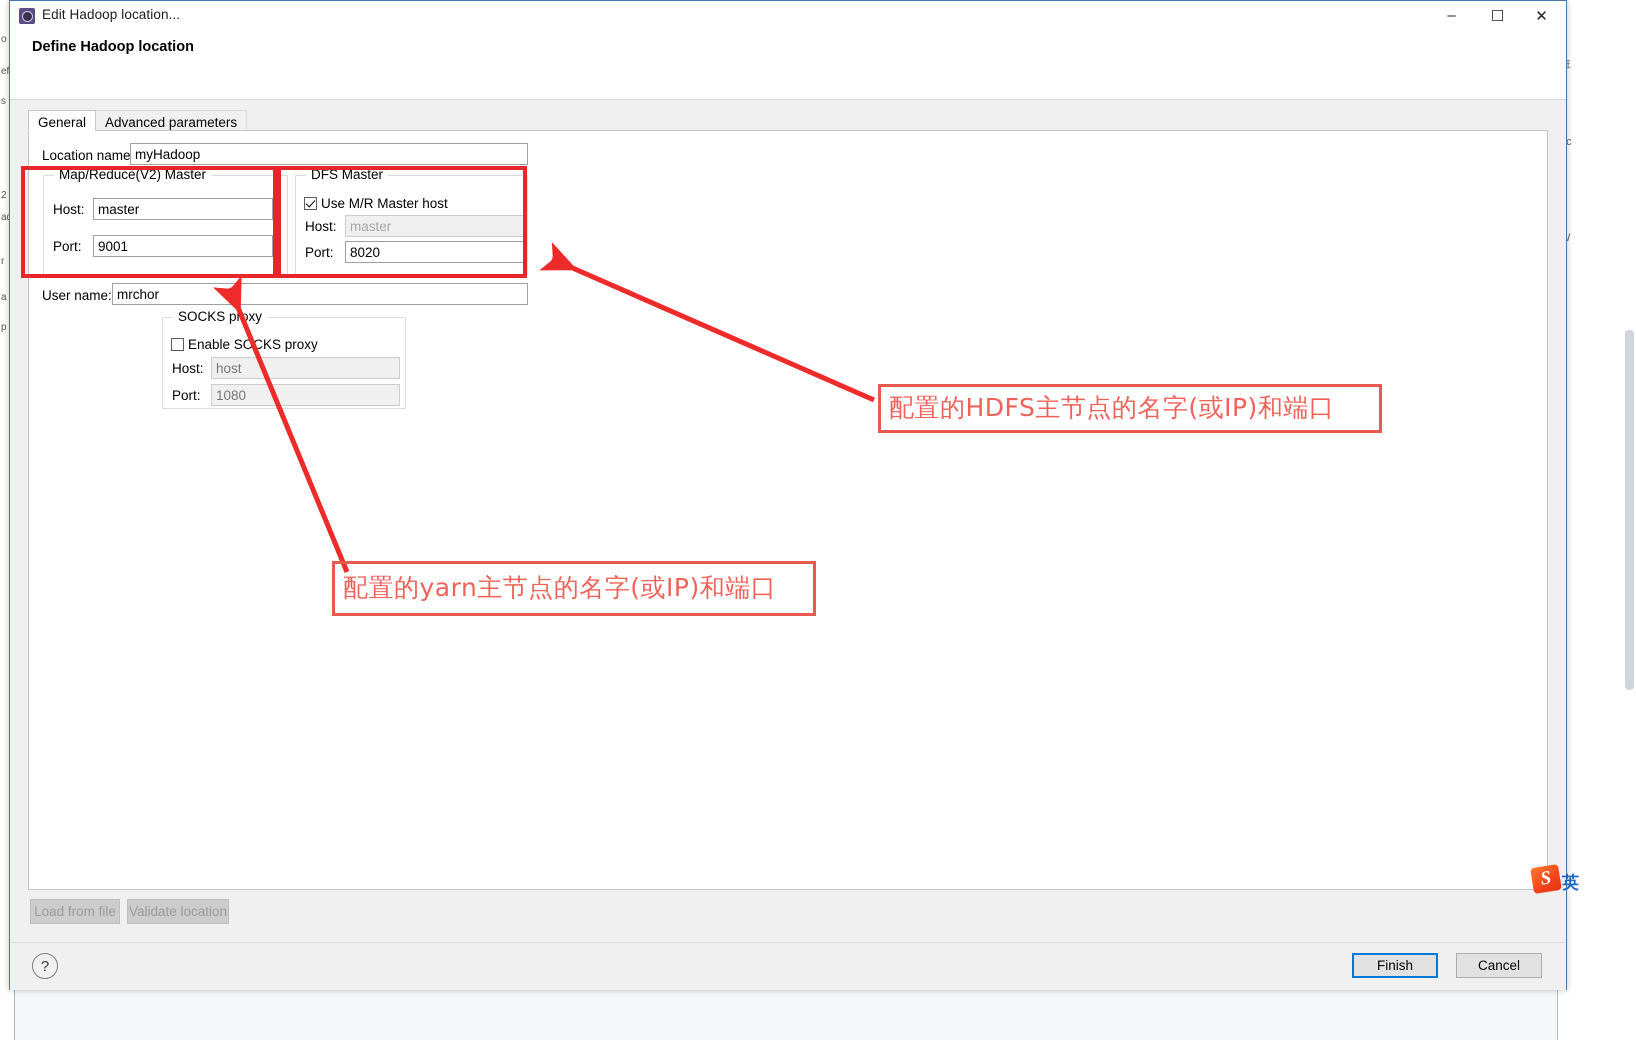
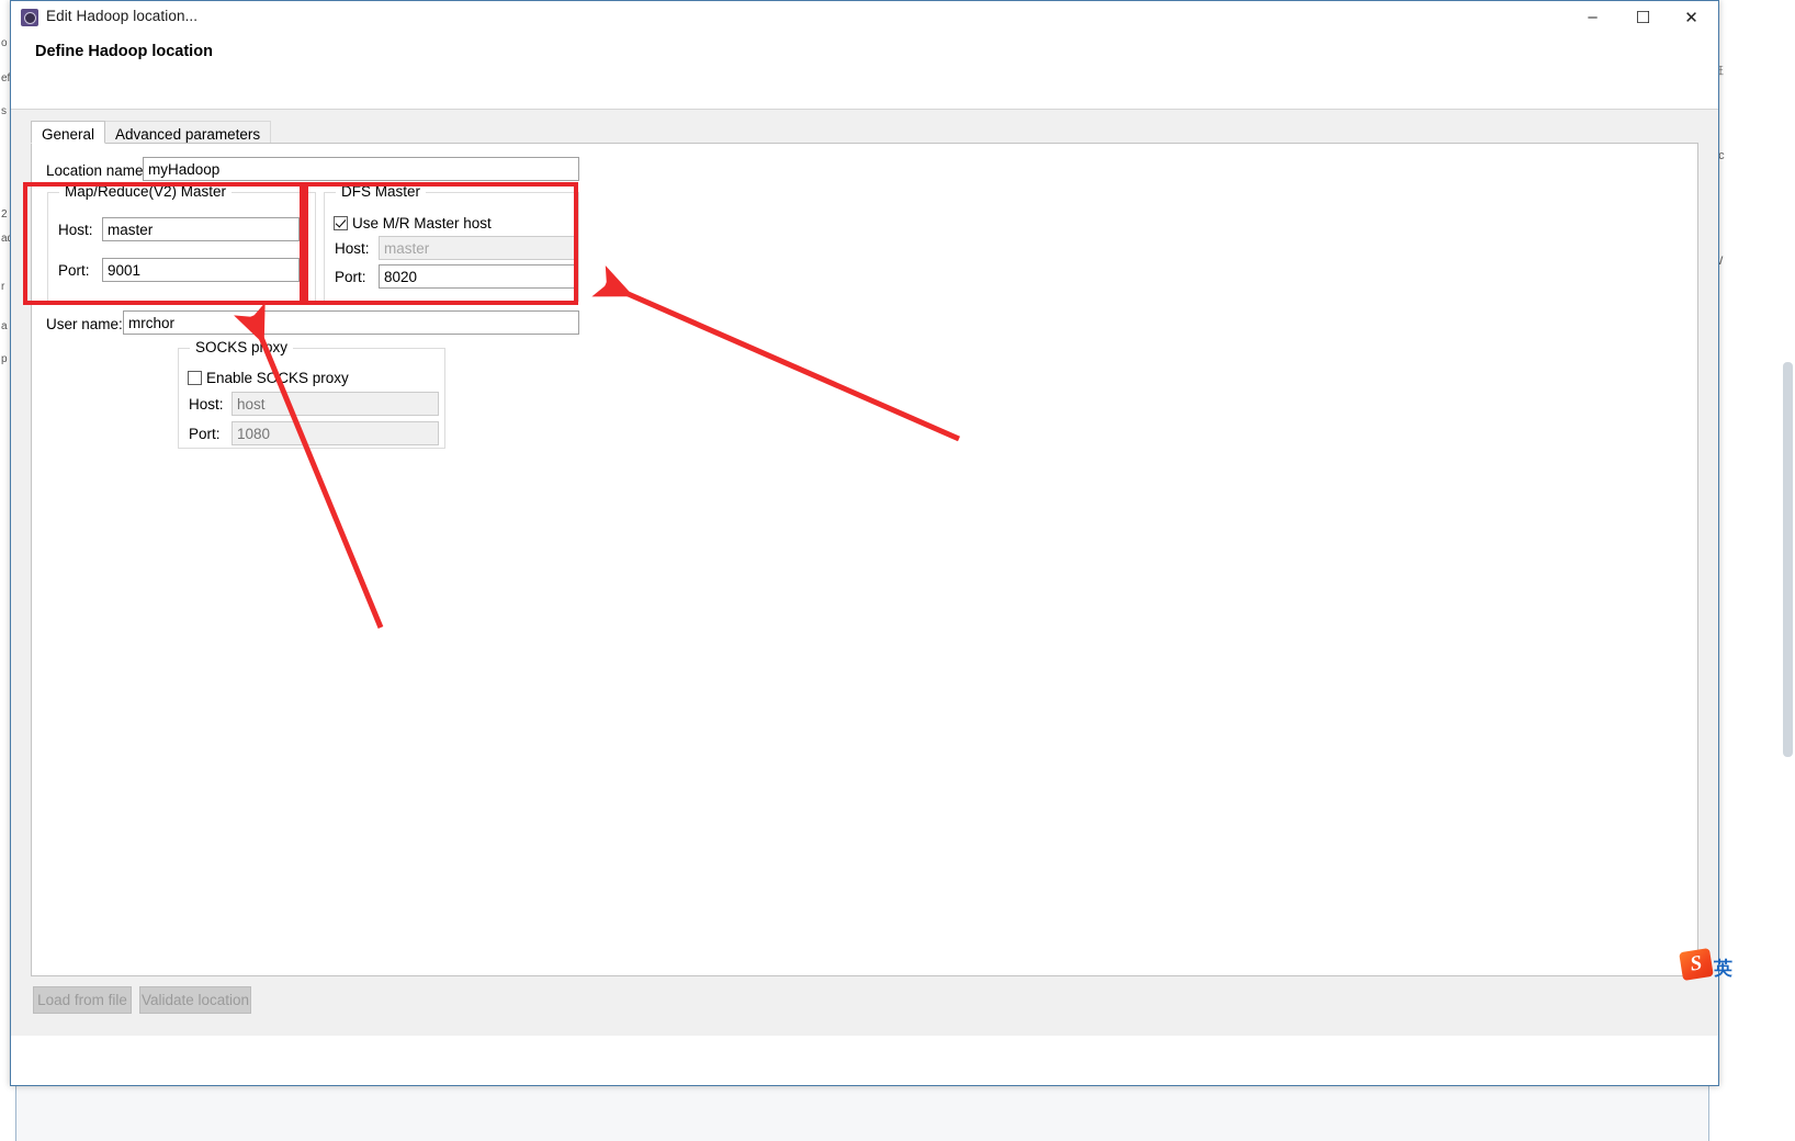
  o
  ef
  s
  2
  r
  a
  p
  Edit Hadoop location...
  –
  ☐
  ✕
  Define Hadoop location
  General
  Advanced parameters
  Location name
  myHadoop
  Map/Reduce(V2) Master
  Host:
  master
  Port:
  9001
  DFS Master
  Use M/R Master host
  Host:
  master
  Port:
  8020
  User name:
  mrchor
  SOCKS proxy
  Enable SOCKS proxy
  Host:
  host
  Port:
  1080
  Load from file
  Validate location
- ?
- Finish
- Cancel
- 配置的HDFS主节点的名字(或IP)和端口
- 配置的yarn主节点的名字(或IP)和端口
  英
